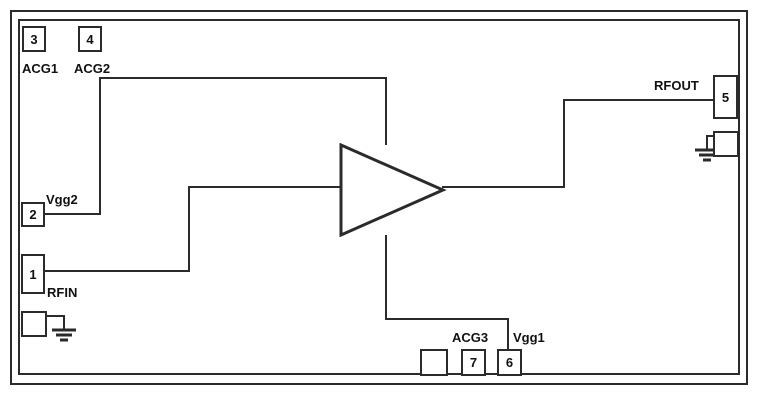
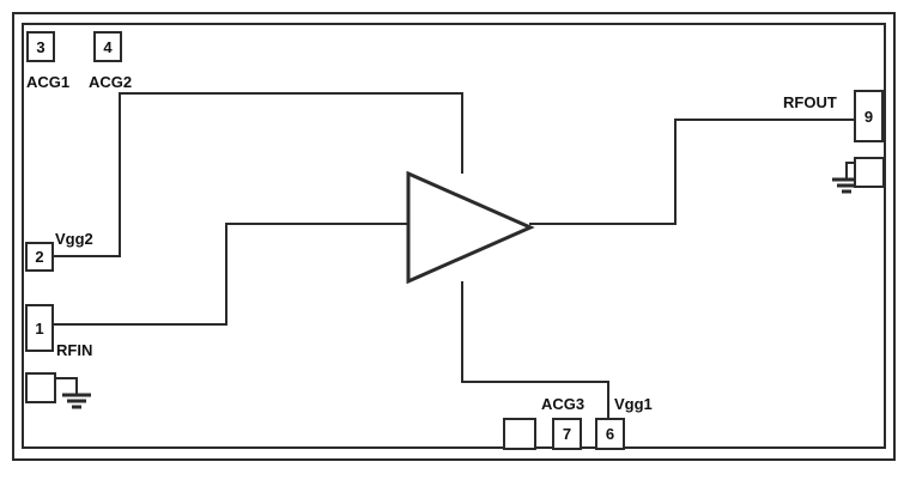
  3
  4
  2
  1
- 5
+ 9
  7
  6
  ACG1
  ACG2
  Vgg2
  RFIN
  RFOUT
  ACG3
  Vgg1
